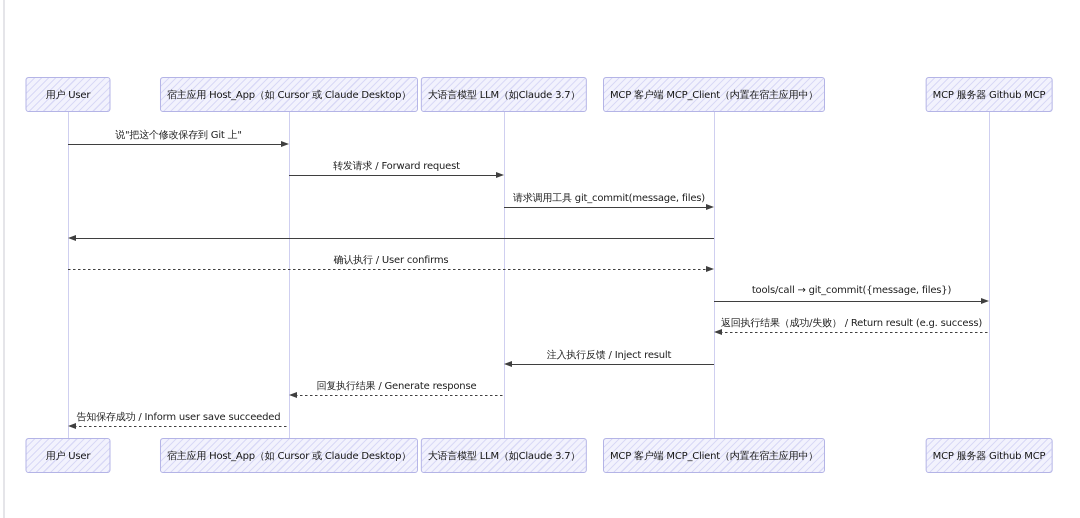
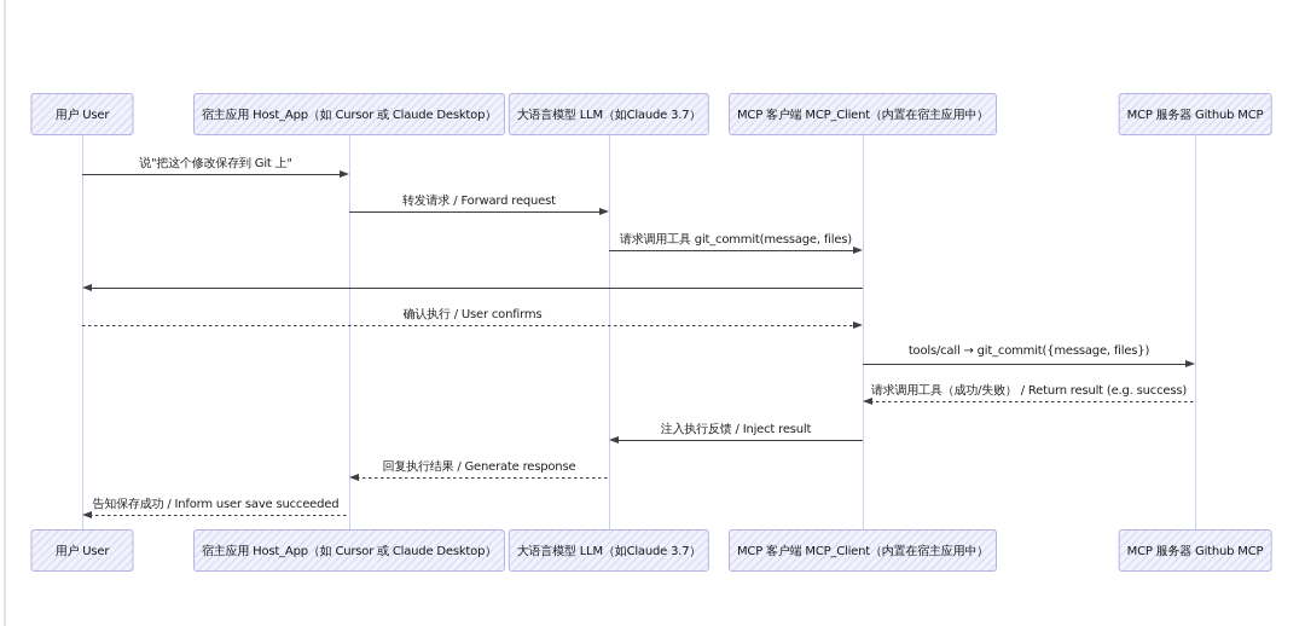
  用户 User
  用户 User
  宿主应用 Host_App（如 Cursor 或 Claude Desktop）
  宿主应用 Host_App（如 Cursor 或 Claude Desktop）
  大语言模型 LLM（如Claude 3.7）
  大语言模型 LLM（如Claude 3.7）
  MCP 客户端 MCP_Client（内置在宿主应用中）
  MCP 客户端 MCP_Client（内置在宿主应用中）
  MCP 服务器 Github MCP
  MCP 服务器 Github MCP
  说"把这个修改保存到 Git 上"
  转发请求 / Forward request
  请求调用工具 git_commit(message, files)
  确认执行 / User confirms
  tools/call → git_commit({message, files})
- 返回执行结果（成功/失败） / Return result (e.g. success)
+ 请求调用工具（成功/失败） / Return result (e.g. success)
  注入执行反馈 / Inject result
  回复执行结果 / Generate response
  告知保存成功 / Inform user save succeeded
